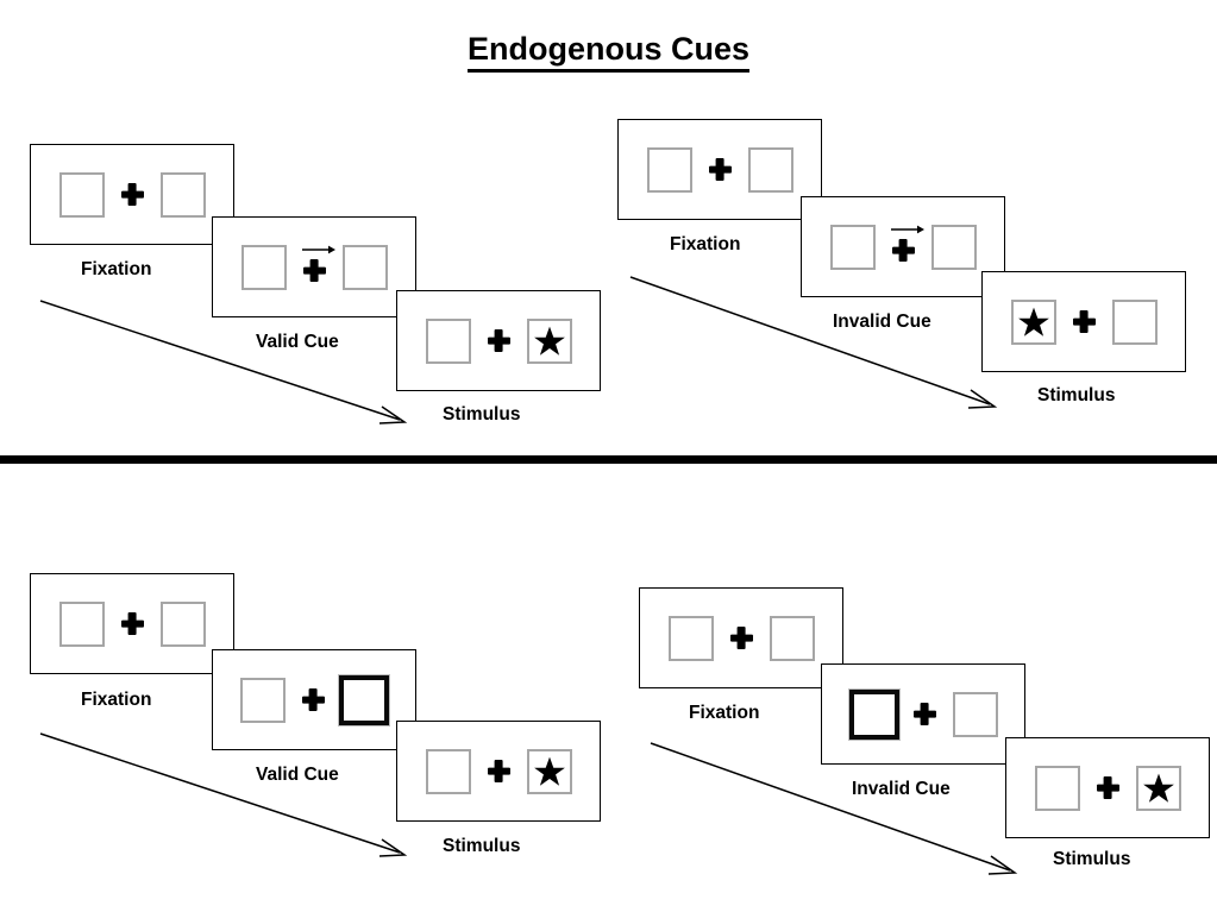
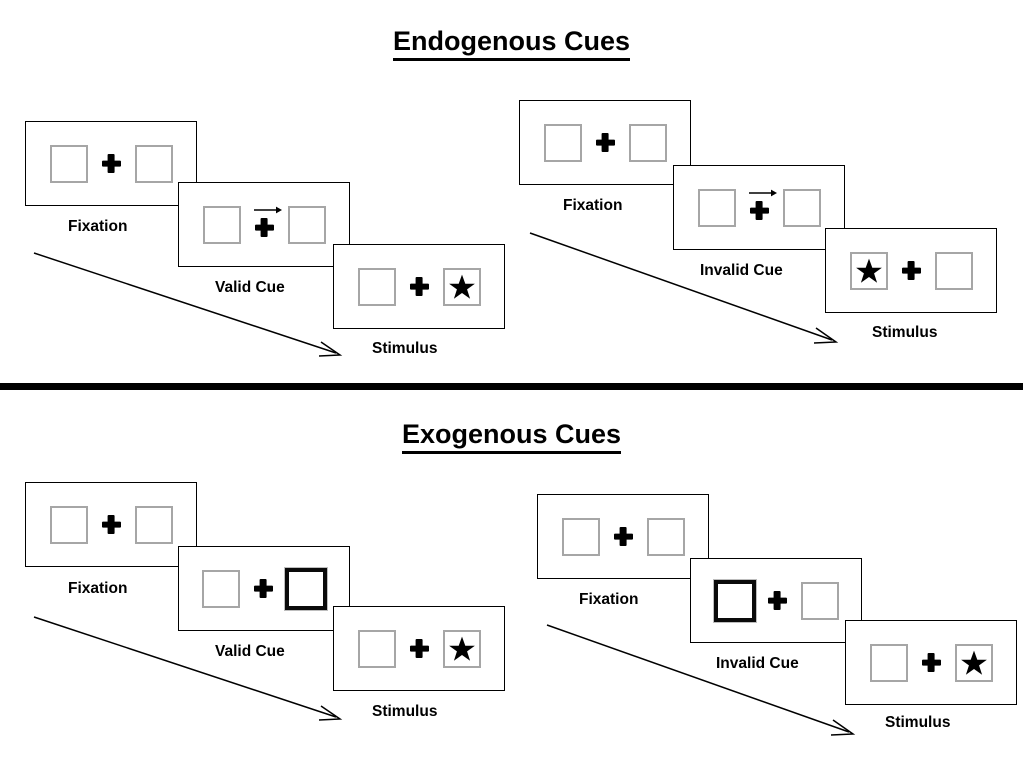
  Endogenous Cues
  Fixation
  Valid Cue
  Stimulus
  Fixation
  Invalid Cue
  Stimulus
+ Exogenous Cues
  Fixation
  Valid Cue
  Stimulus
  Fixation
  Invalid Cue
  Stimulus
